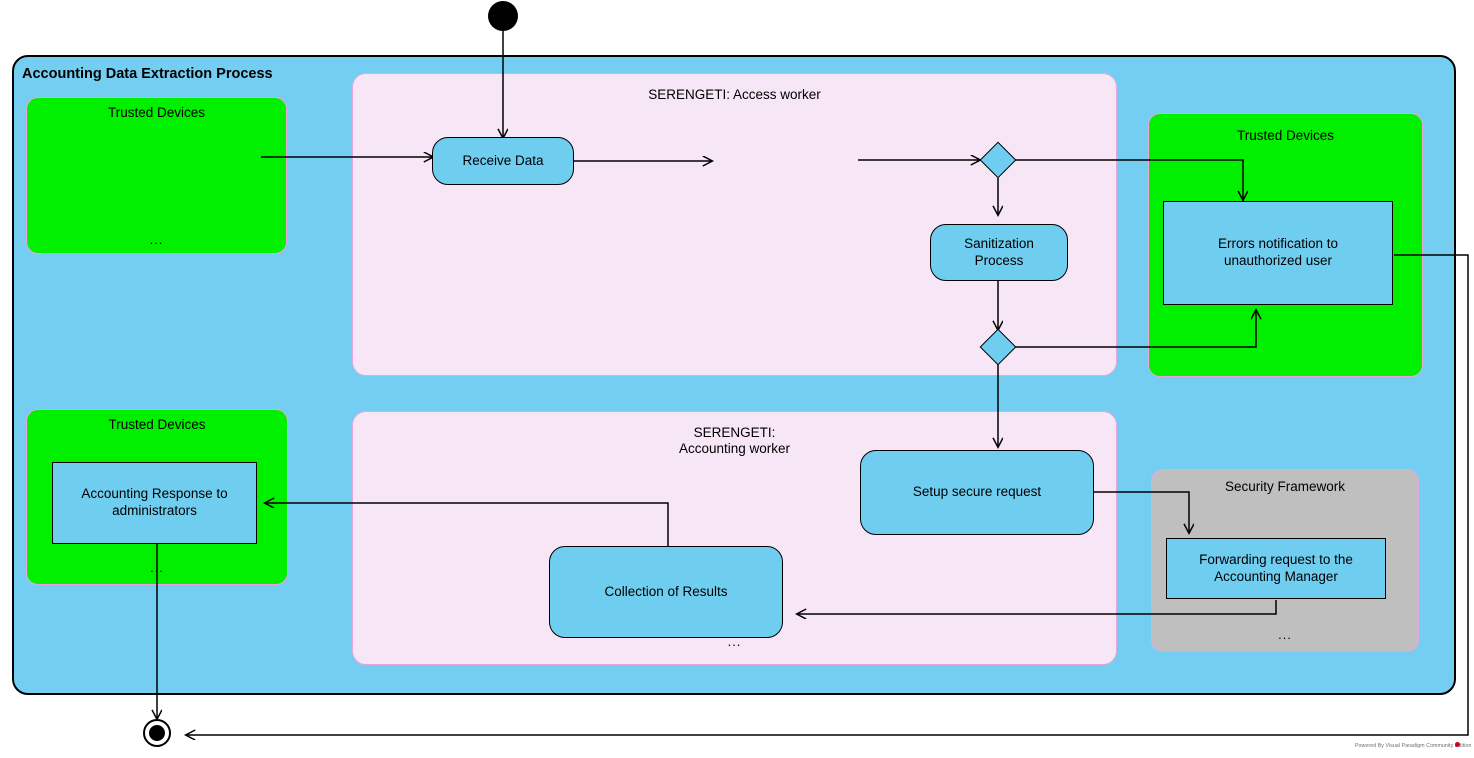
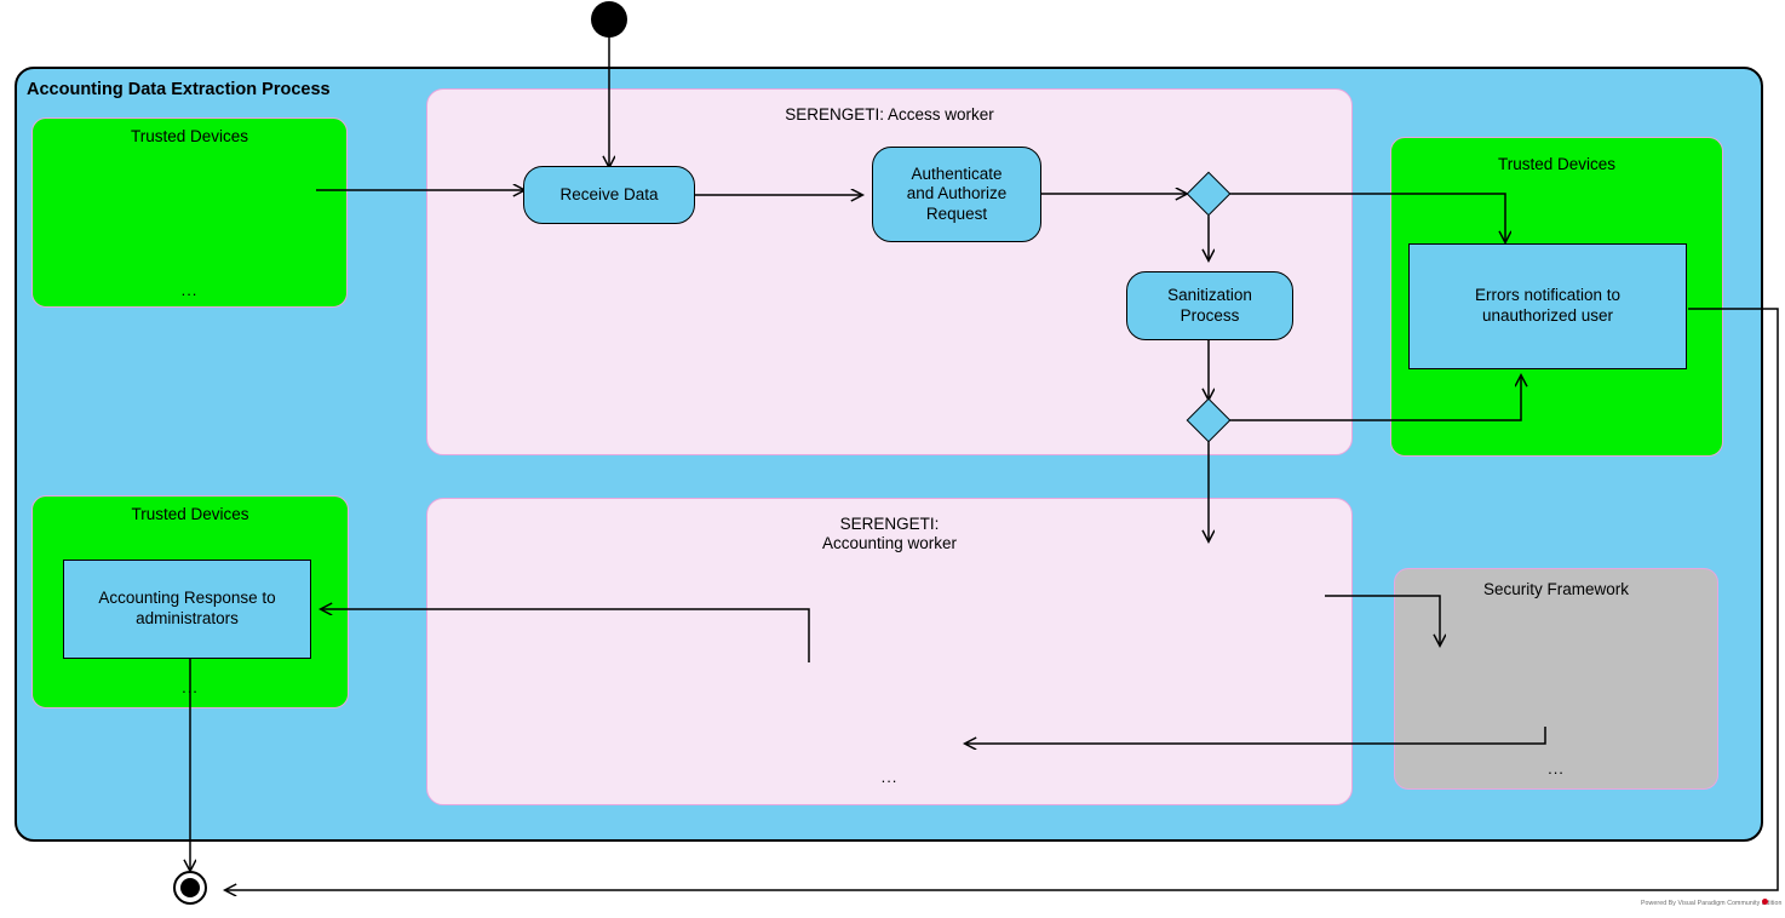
  Accounting Data Extraction Process
  SERENGETI: Access worker
  SERENGETI:
  Accounting worker
  ...
  Trusted Devices
  ...
  Trusted Devices
  Trusted Devices
  Security Framework
  ...
  Receive Data
+ Authenticate
+ and Authorize
+ Request
  Sanitization
  Process
  Errors notification to
  unauthorized user
- Setup secure request
- Forwarding request to the
- Accounting Manager
- Collection of Results
  Accounting Response to
  administrators
